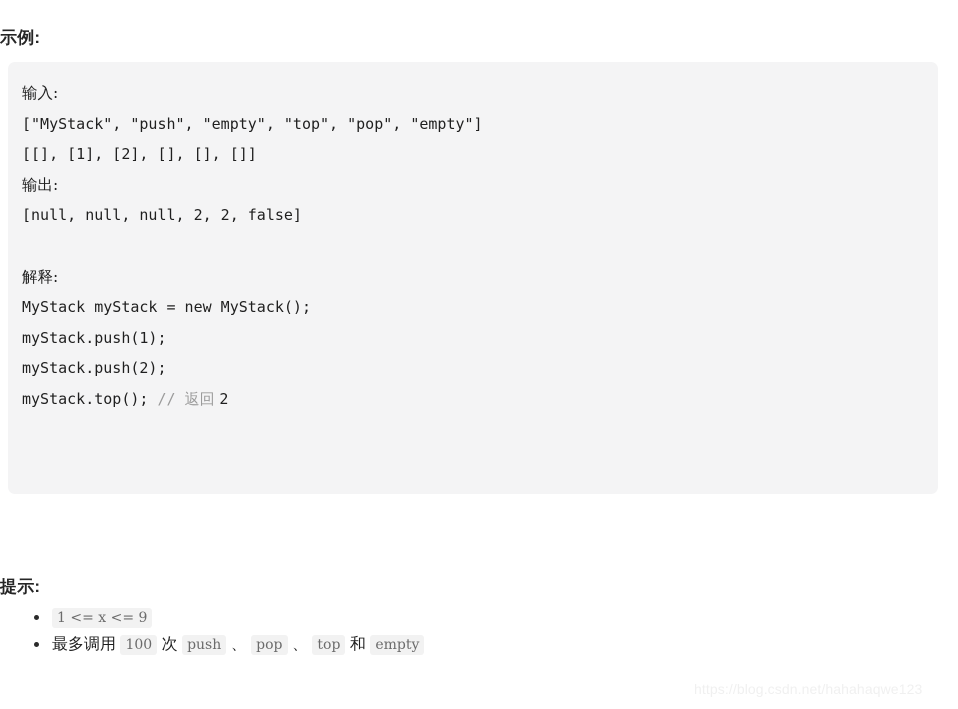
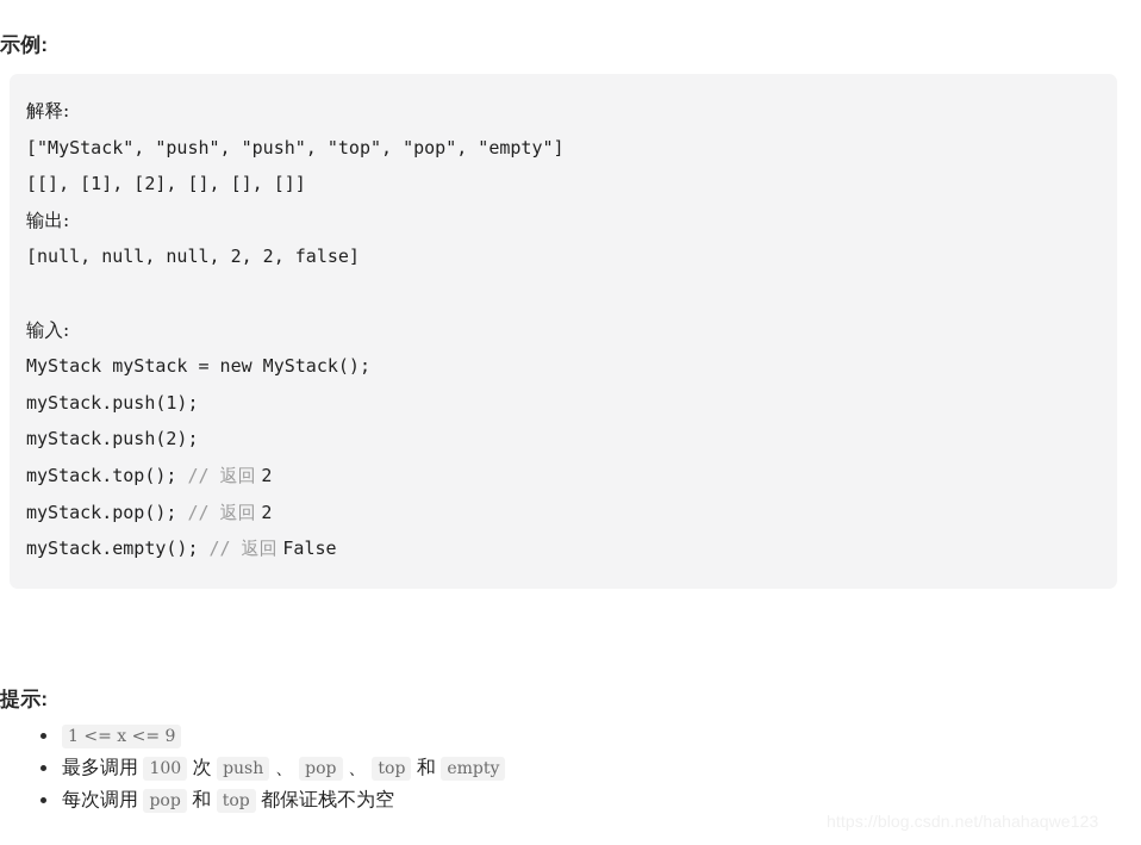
  示例:
- 输入:
+ 解释:
- ["MyStack", "push", "empty", "top", "pop", "empty"]
+ ["MyStack", "push", "push", "top", "pop", "empty"]
  [[], [1], [2], [], [], []]
  输出:
  [null, null, null, 2, 2, false]
- 解释:
+ 输入:
  MyStack myStack = new MyStack();
  myStack.push(1);
  myStack.push(2);
  myStack.top(); // 返回 2
+ myStack.pop(); // 返回 2
+ myStack.empty(); // 返回 False
  提示:
  1 <= x <= 9
  最多调用 100 次 push 、 pop 、 top 和 empty
+ 每次调用 pop 和 top 都保证栈不为空
